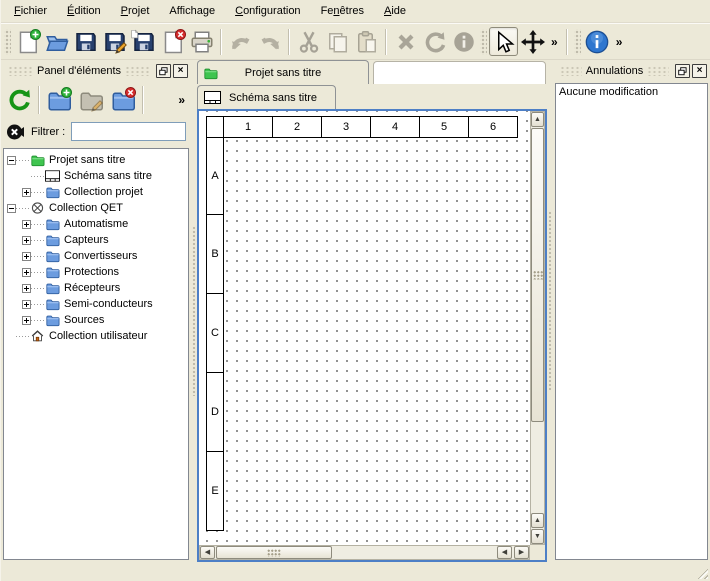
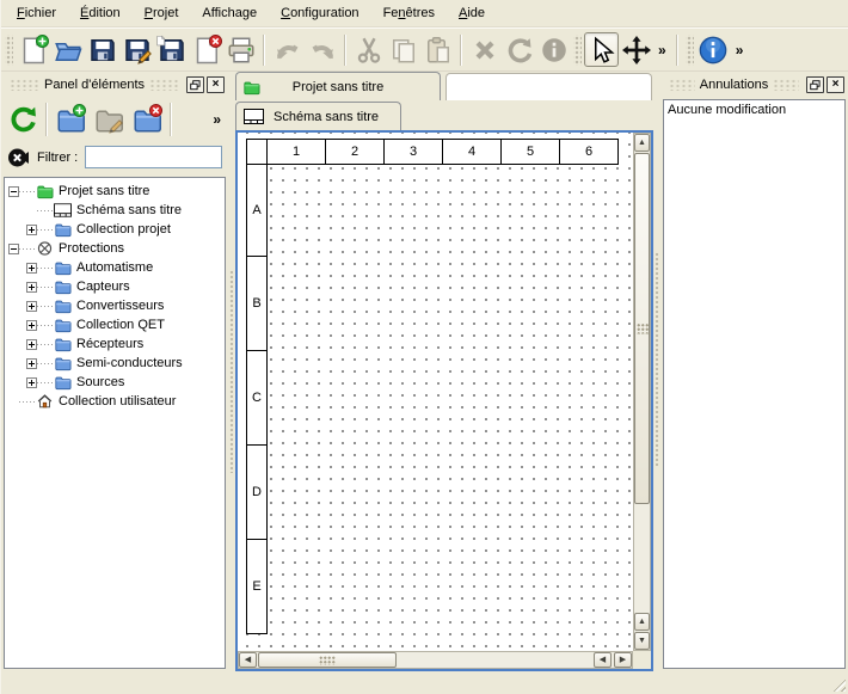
  Fichier
  Édition
  Projet
  Affichage
  Configuration
  Fenêtres
  Aide
  »
  »
  Panel d'éléments
  ×
  »
  Filtrer :
  Projet sans titre
  Schéma sans titre
  Collection projet
- Collection QET
+ Protections
  Automatisme
  Capteurs
  Convertisseurs
- Protections
+ Collection QET
  Récepteurs
  Semi-conducteurs
  Sources
  Collection utilisateur
  Projet sans titre
  Schéma sans titre
  1
  2
  3
  4
  5
  6
  A
  B
  C
  D
  E
  Annulations
  ×
  Aucune modification
